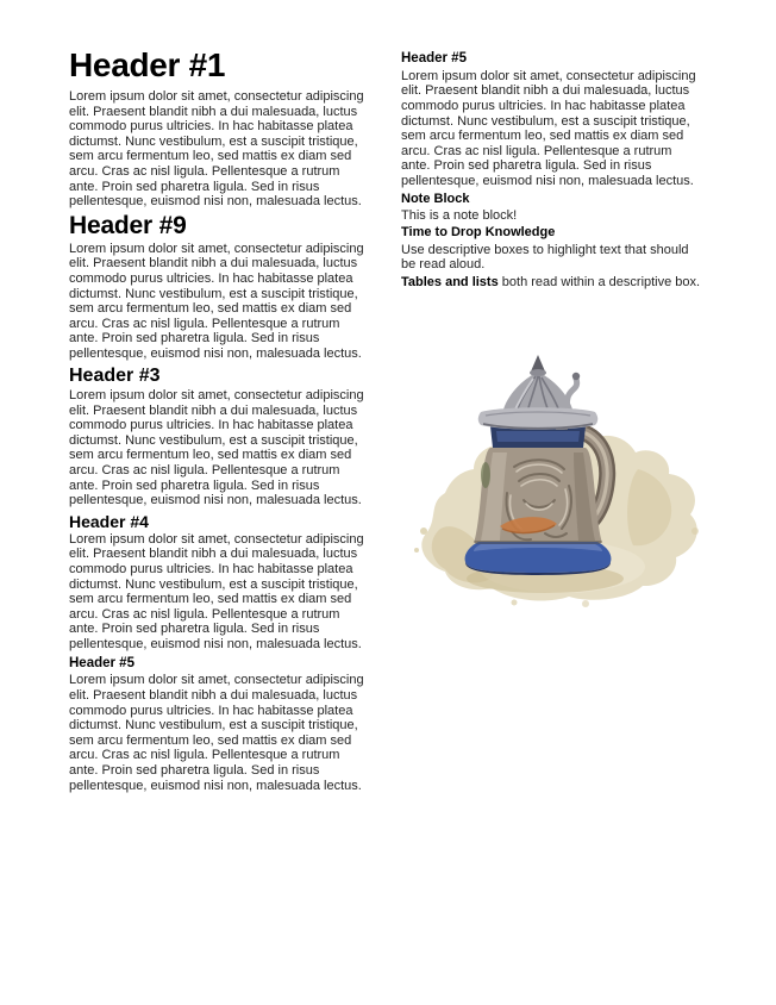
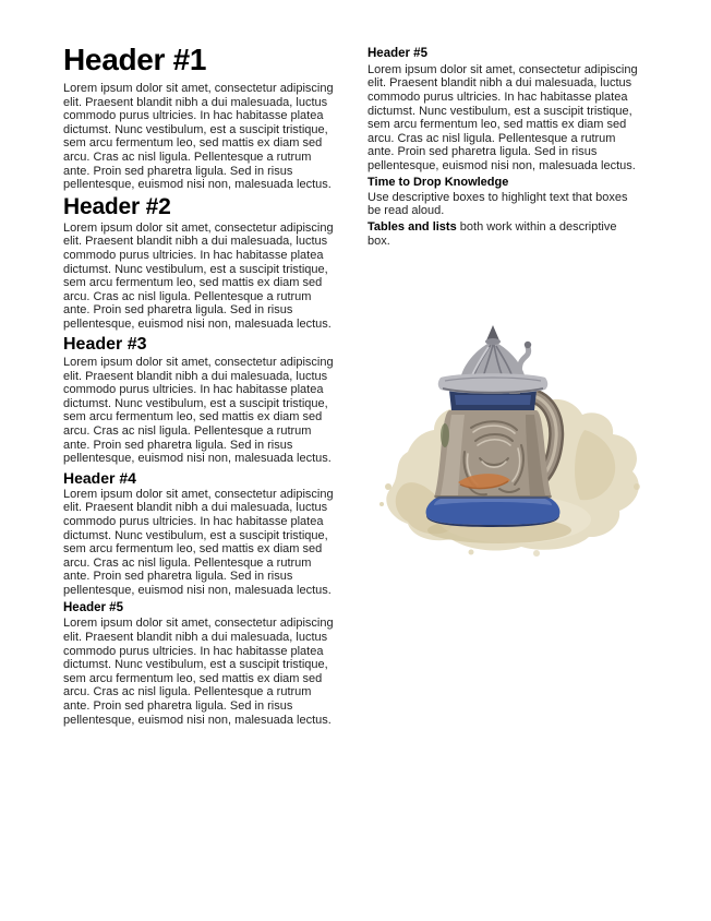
  Header #1
  Lorem ipsum dolor sit amet, consectetur adipiscing elit. Praesent blandit nibh a dui malesuada, luctus commodo purus ultricies. In hac habitasse platea dictumst. Nunc vestibulum, est a suscipit tristique, sem arcu fermentum leo, sed mattis ex diam sed arcu. Cras ac nisl ligula. Pellentesque a rutrum ante. Proin sed pharetra ligula. Sed in risus pellentesque, euismod nisi non, malesuada lectus.
- Header #9
+ Header #2
  Lorem ipsum dolor sit amet, consectetur adipiscing elit. Praesent blandit nibh a dui malesuada, luctus commodo purus ultricies. In hac habitasse platea dictumst. Nunc vestibulum, est a suscipit tristique, sem arcu fermentum leo, sed mattis ex diam sed arcu. Cras ac nisl ligula. Pellentesque a rutrum ante. Proin sed pharetra ligula. Sed in risus pellentesque, euismod nisi non, malesuada lectus.
  Header #3
  Lorem ipsum dolor sit amet, consectetur adipiscing elit. Praesent blandit nibh a dui malesuada, luctus commodo purus ultricies. In hac habitasse platea dictumst. Nunc vestibulum, est a suscipit tristique, sem arcu fermentum leo, sed mattis ex diam sed arcu. Cras ac nisl ligula. Pellentesque a rutrum ante. Proin sed pharetra ligula. Sed in risus pellentesque, euismod nisi non, malesuada lectus.
  Header #4
  Lorem ipsum dolor sit amet, consectetur adipiscing elit. Praesent blandit nibh a dui malesuada, luctus commodo purus ultricies. In hac habitasse platea dictumst. Nunc vestibulum, est a suscipit tristique, sem arcu fermentum leo, sed mattis ex diam sed arcu. Cras ac nisl ligula. Pellentesque a rutrum ante. Proin sed pharetra ligula. Sed in risus pellentesque, euismod nisi non, malesuada lectus.
  Header #5
  Lorem ipsum dolor sit amet, consectetur adipiscing elit. Praesent blandit nibh a dui malesuada, luctus commodo purus ultricies. In hac habitasse platea dictumst. Nunc vestibulum, est a suscipit tristique, sem arcu fermentum leo, sed mattis ex diam sed arcu. Cras ac nisl ligula. Pellentesque a rutrum ante. Proin sed pharetra ligula. Sed in risus pellentesque, euismod nisi non, malesuada lectus.
  Header #5
  Lorem ipsum dolor sit amet, consectetur adipiscing elit. Praesent blandit nibh a dui malesuada, luctus commodo purus ultricies. In hac habitasse platea dictumst. Nunc vestibulum, est a suscipit tristique, sem arcu fermentum leo, sed mattis ex diam sed arcu. Cras ac nisl ligula. Pellentesque a rutrum ante. Proin sed pharetra ligula. Sed in risus pellentesque, euismod nisi non, malesuada lectus.
- Note Block
- This is a note block!
  Time to Drop Knowledge
- Use descriptive boxes to highlight text that should be read aloud.
+ Use descriptive boxes to highlight text that boxes be read aloud.
- Tables and lists both read within a descriptive box.
+ Tables and lists both work within a descriptive box.
